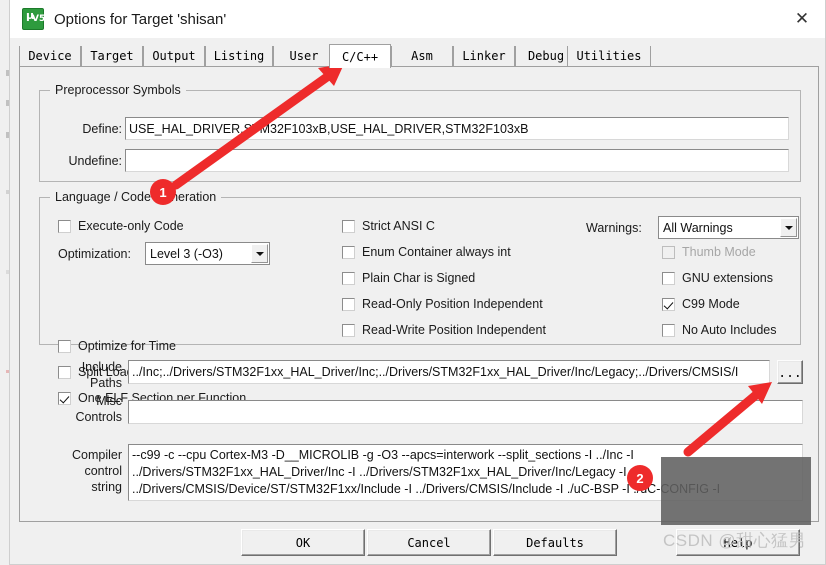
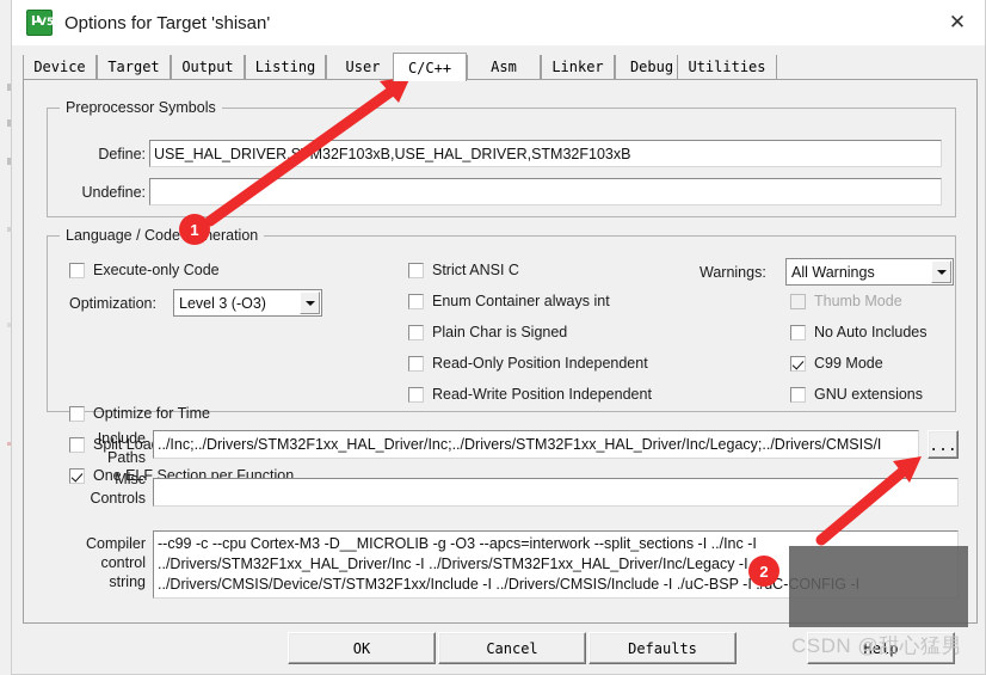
  µ
  V5
  Options for Target 'shisan'
  ✕
  Device
  Target
  Output
  Listing
  User
  C/C++
  Asm
  Linker
  Debug
  Utilities
  Preprocessor Symbols
  Define:
  USE_HAL_DRIVER,M32F103xB,USE_HAL_DRIVER,STM32F103xB
  Undefine:
  Language / Codeeration
  Execute-only Code
  Optimization:
  Level 3 (-O3)
  Optimize for Time
  One ELF Section per Function
  Strict ANSI C
  Enum Container always int
  Plain Char is Signed
  Read-Only Position Independent
  Read-Write Position Independent
  Warnings:
  All Warnings
  Thumb Mode
- GNU extensions
+ No Auto Includes
  C99 Mode
- No Auto Includes
+ GNU extensions
  Include
  Paths
  ../Inc;../Drivers/STM32F1xx_HAL_Driver/Inc;../Drivers/STM32F1xx_HAL_Driver/Inc/Legacy;../Drivers/CMSIS/I
  ...
  Misc
  Controls
  Compiler
  control
  string
  --c99 -c --cpu Cortex-M3 -D__MICROLIB -g -O3 --apcs=interwork --split_sections -I ../Inc -I
  ../Drivers/STM32F1xx_HAL_Driver/Inc -I ../Drivers/STM32F1xx_HAL_Driver/Inc/Legacy -I
  ../Drivers/CMSIS/Device/ST/STM32F1xx/Include -I ../Drivers/CMSIS/Include -I ./uC-BSP -IC-CONFIG -I
  OK
  Cancel
  Defaults
  Help
  CSDN @甜心猛男
  1
  2
